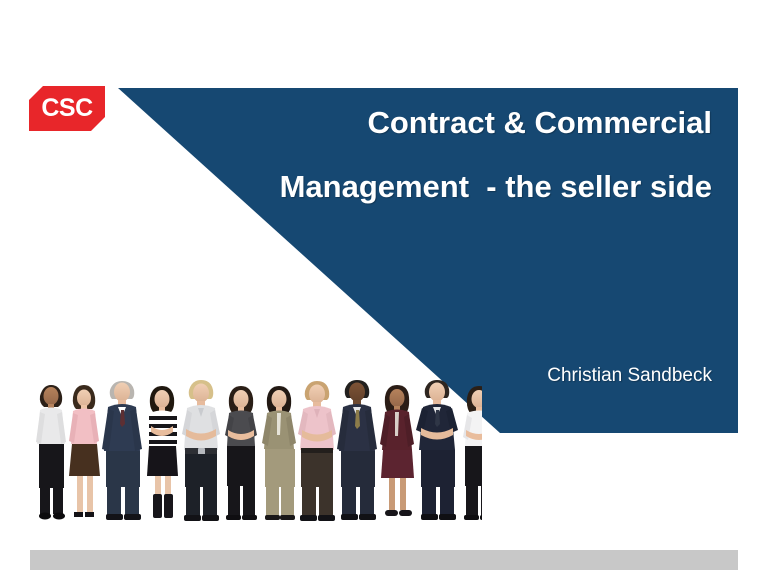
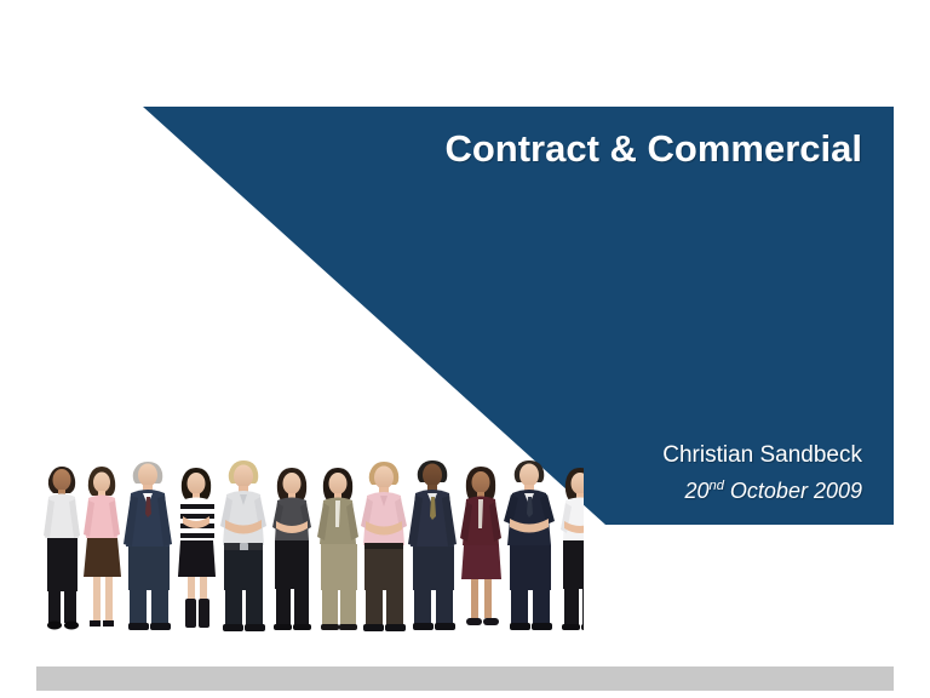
- CSC
  Contract & Commercial
- Management - the seller side
  Christian Sandbeck
+ 20nd October 2009
